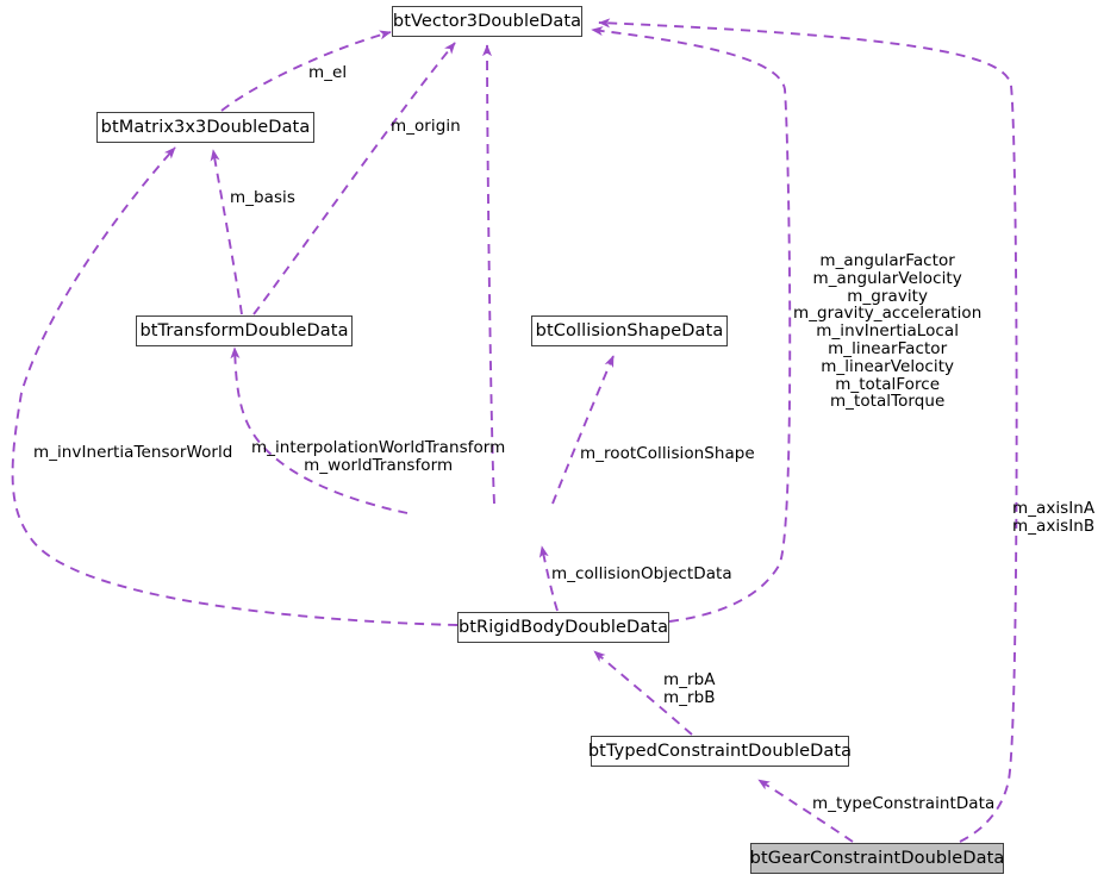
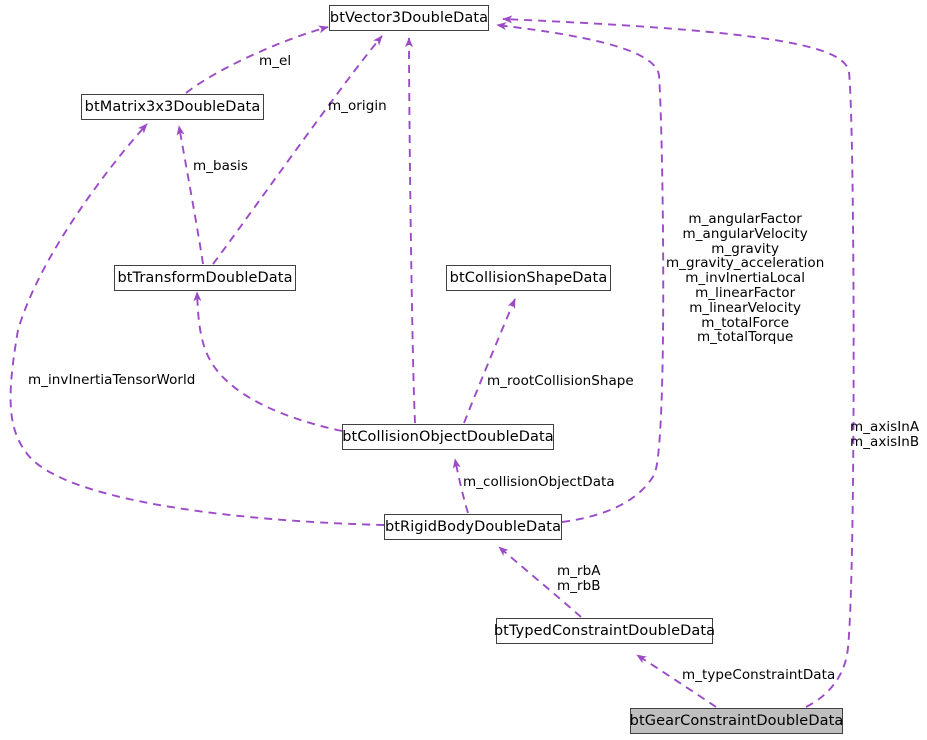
  btVector3DoubleData
  btMatrix3x3DoubleData
  btTransformDoubleData
  btCollisionShapeData
+ btCollisionObjectDoubleData
  btRigidBodyDoubleData
  btTypedConstraintDoubleData
  btGearConstraintDoubleData
  m_el
  m_origin
  m_basis
  m_angularFactor
  m_angularVelocity
  m_gravity
  m_gravity_acceleration
  m_invInertiaLocal
  m_linearFactor
  m_linearVelocity
  m_totalForce
  m_totalTorque
  m_invInertiaTensorWorld
- m_interpolationWorldTransform
- m_worldTransform
  m_rootCollisionShape
  m_collisionObjectData
  m_rbA
  m_rbB
  m_typeConstraintData
  m_axisInA
  m_axisInB
